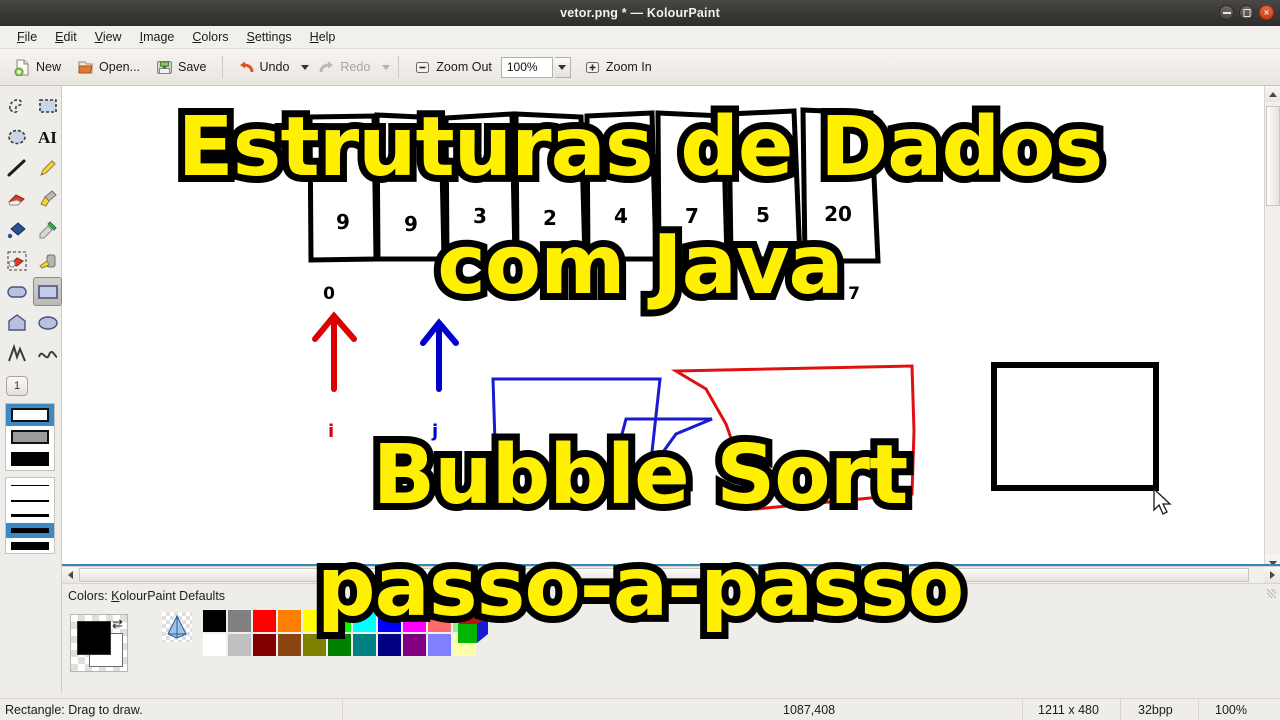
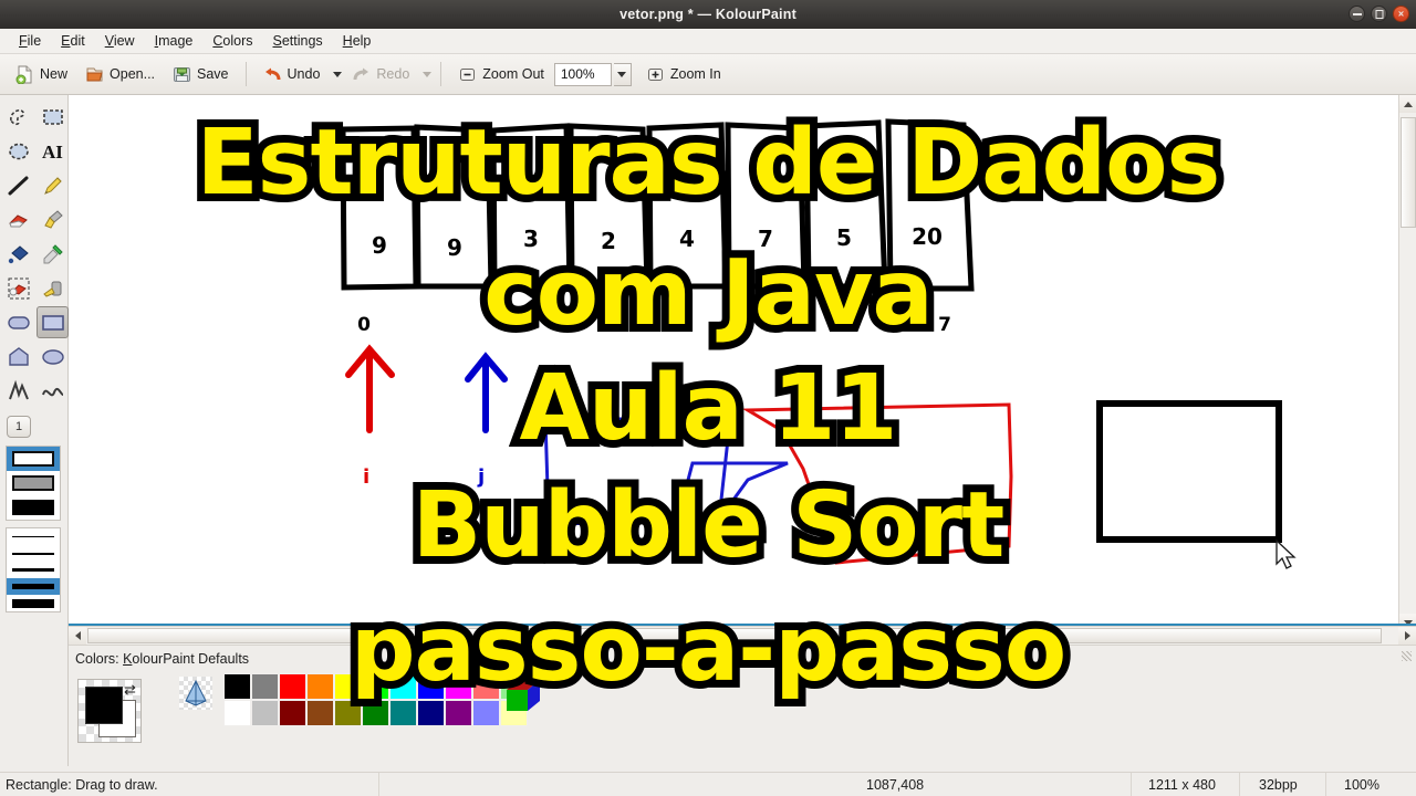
  vetor.png * — KolourPaint
  ×
  File
  Edit
  View
  Image
  Colors
  Settings
  Help
  New
  Open...
  Save
  Undo
  Redo
  Zoom Out
  100%
  Zoom In
  AI
  1
  9
  9
  3
  2
  4
  7
  5
  20
  0
  7
  i
  j
  Colors: KolourPaint Defaults
  ⇄
  Rectangle: Drag to draw.
  1087,408
  1211 x 480
  32bpp
  100%
  Estruturas de Dados
  com Java
+ Aula 11
  Bubble Sort
  passo-a-passo
